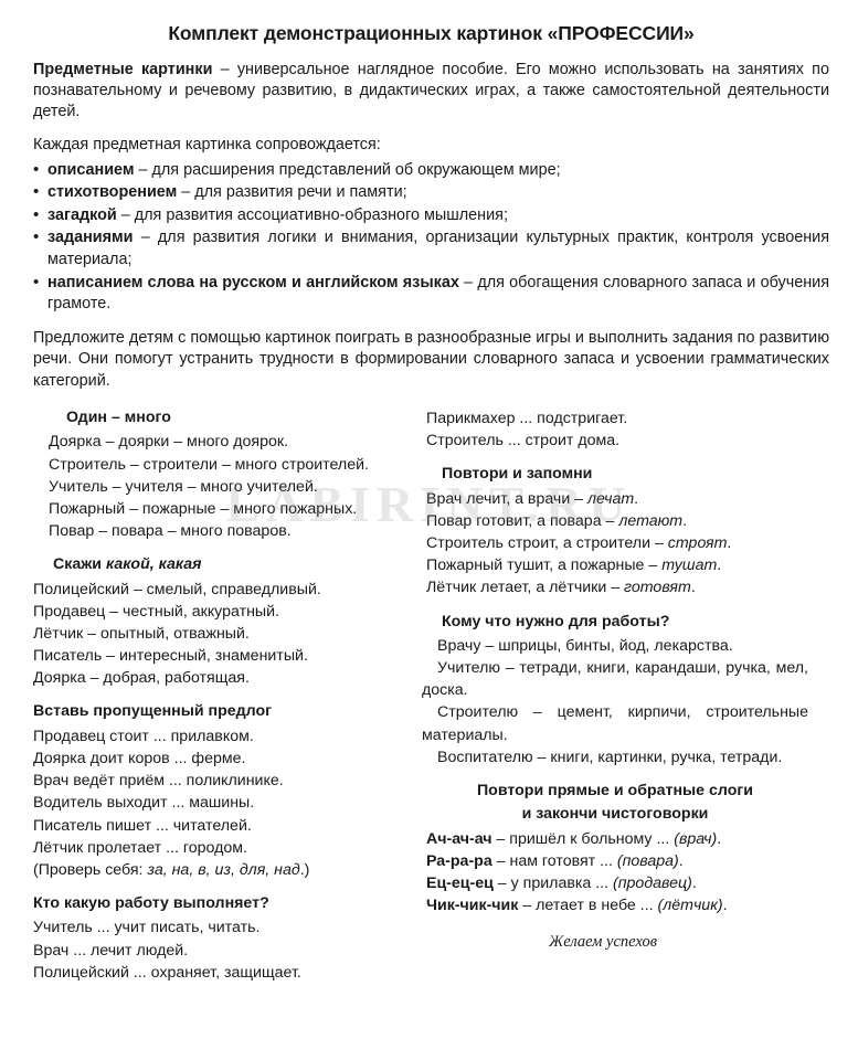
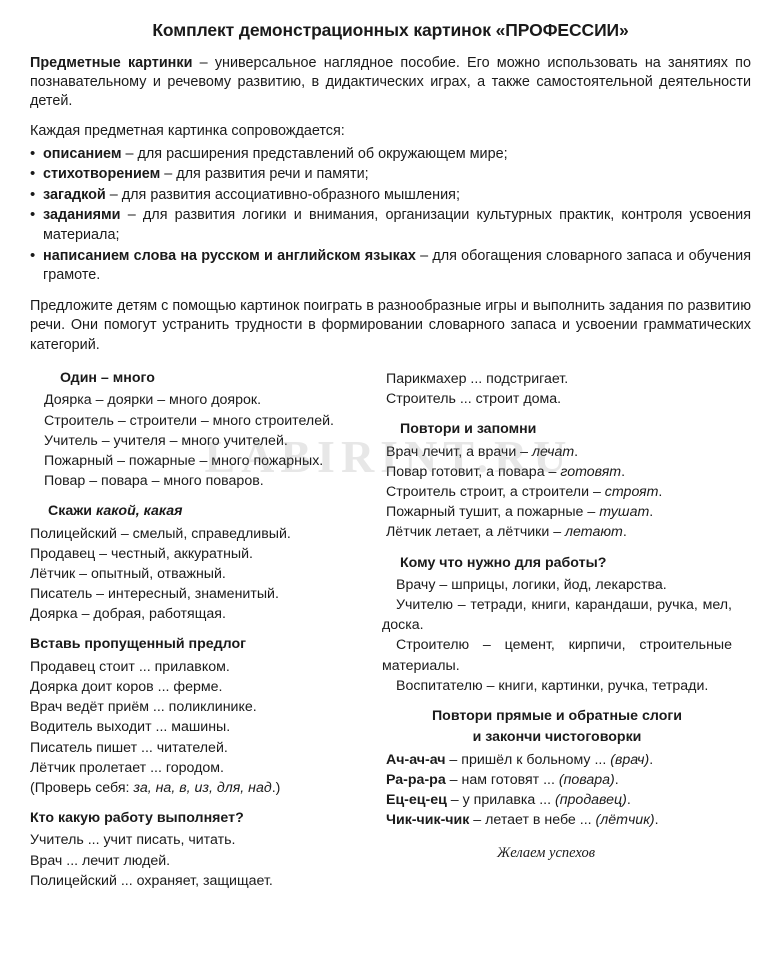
  LABIRINT.RU
  Комплект демонстрационных картинок «ПРОФЕССИИ»
  Предметные картинки – универсальное наглядное пособие. Его можно использовать на занятиях по познавательному и речевому развитию, в дидактических играх, а также самостоятельной деятельности детей.
  Каждая предметная картинка сопровождается:
  описанием – для расширения представлений об окружающем мире;
  стихотворением – для развития речи и памяти;
  загадкой – для развития ассоциативно-образного мышления;
  заданиями – для развития логики и внимания, организации культурных практик, контроля усвоения материала;
  написанием слова на русском и английском языках – для обогащения словарного запаса и обучения грамоте.
  Предложите детям с помощью картинок поиграть в разнообразные игры и выполнить задания по развитию речи. Они помогут устранить трудности в формировании словарного запаса и усвоении грамматических категорий.
  Один – много
  Доярка – доярки – много доярок.
  Строитель – строители – много строителей.
  Учитель – учителя – много учителей.
  Пожарный – пожарные – много пожарных.
  Повар – повара – много поваров.
  Скажи какой, какая
  Полицейский – смелый, справедливый.
  Продавец – честный, аккуратный.
  Лётчик – опытный, отважный.
  Писатель – интересный, знаменитый.
  Доярка – добрая, работящая.
  Вставь пропущенный предлог
  Продавец стоит ... прилавком.
  Доярка доит коров ... ферме.
  Врач ведёт приём ... поликлинике.
  Водитель выходит ... машины.
  Писатель пишет ... читателей.
  Лётчик пролетает ... городом.
  (Проверь себя: за, на, в, из, для, над.)
  Кто какую работу выполняет?
  Учитель ... учит писать, читать.
  Врач ... лечит людей.
  Полицейский ... охраняет, защищает.
  Парикмахер ... подстригает.
  Строитель ... строит дома.
  Повтори и запомни
  Врач лечит, а врачи – лечат.
- Повар готовит, а повара – летают.
+ Повар готовит, а повара – готовят.
  Строитель строит, а строители – строят.
  Пожарный тушит, а пожарные – тушат.
- Лётчик летает, а лётчики – готовят.
+ Лётчик летает, а лётчики – летают.
  Кому что нужно для работы?
- Врачу – шприцы, бинты, йод, лекарства.
+ Врачу – шприцы, логики, йод, лекарства.
  Учителю – тетради, книги, карандаши, ручка, мел, доска.
  Строителю – цемент, кирпичи, строительные материалы.
  Воспитателю – книги, картинки, ручка, тетради.
  Повтори прямые и обратные слоги
  и закончи чистоговорки
  Ач-ач-ач – пришёл к больному ... (врач).
  Ра-ра-ра – нам готовят ... (повара).
  Ец-ец-ец – у прилавка ... (продавец).
  Чик-чик-чик – летает в небе ... (лётчик).
  Желаем успехов
